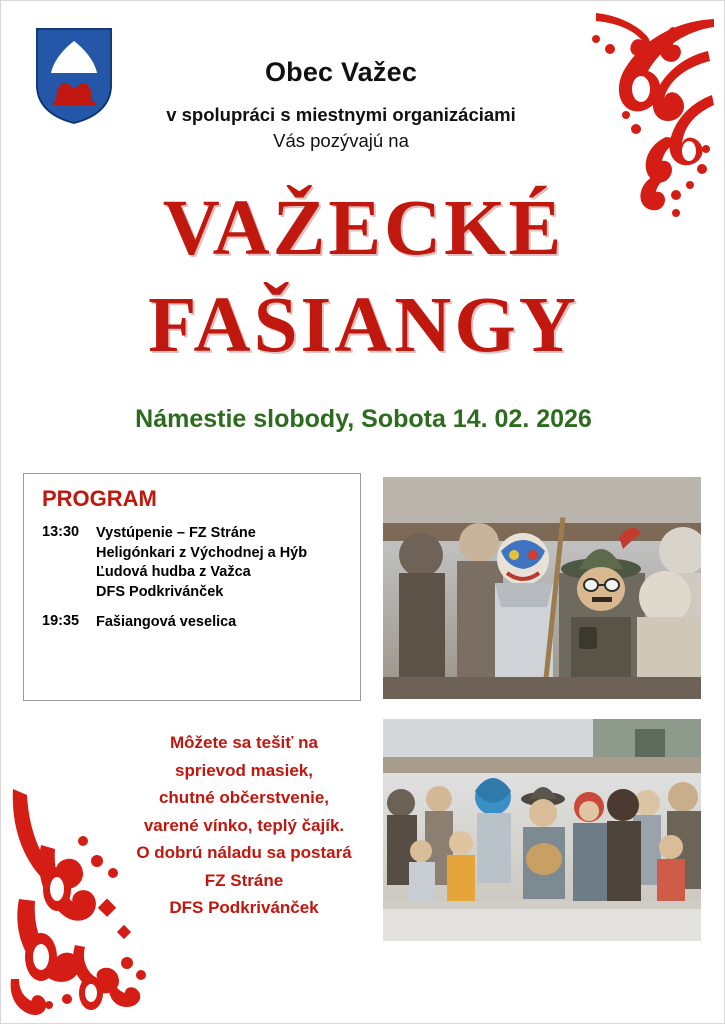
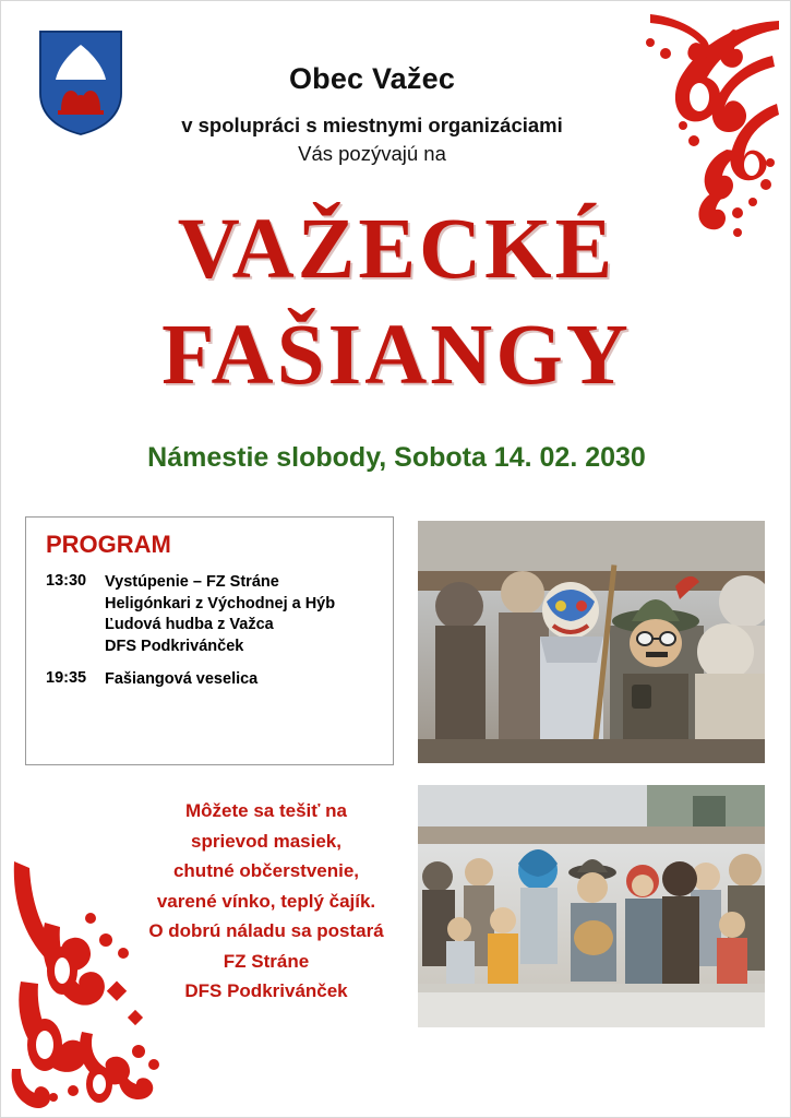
  Obec Važec
  v spolupráci s miestnymi organizáciami
  Vás pozývajú na
  VAŽECKÉ
  FAŠIANGY
- Námestie slobody, Sobota 14. 02. 2026
+ Námestie slobody, Sobota 14. 02. 2030
  PROGRAM
  13:30
  Vystúpenie – FZ Stráne
  Heligónkari z Východnej a Hýb
  Ľudová hudba z Važca
  DFS Podkrivánček
  19:35
  Fašiangová veselica
  Môžete sa tešiť na
  sprievod masiek,
  chutné občerstvenie,
  varené vínko, teplý čajík.
  O dobrú náladu sa postará
  FZ Stráne
  DFS Podkrivánček
